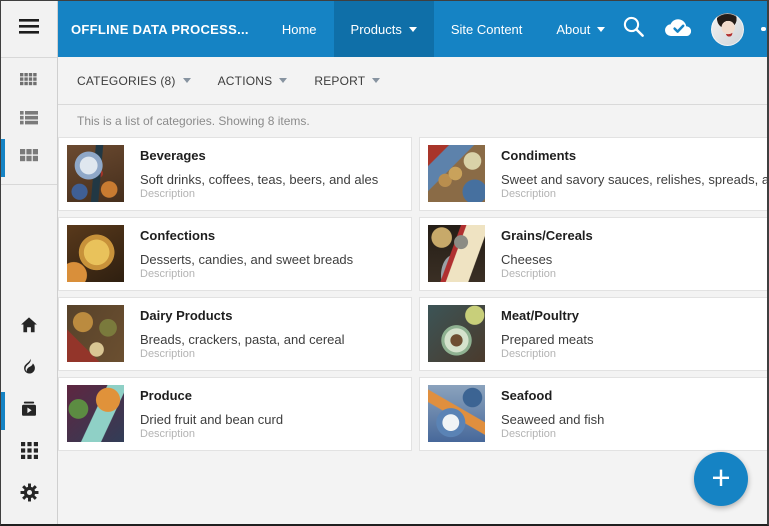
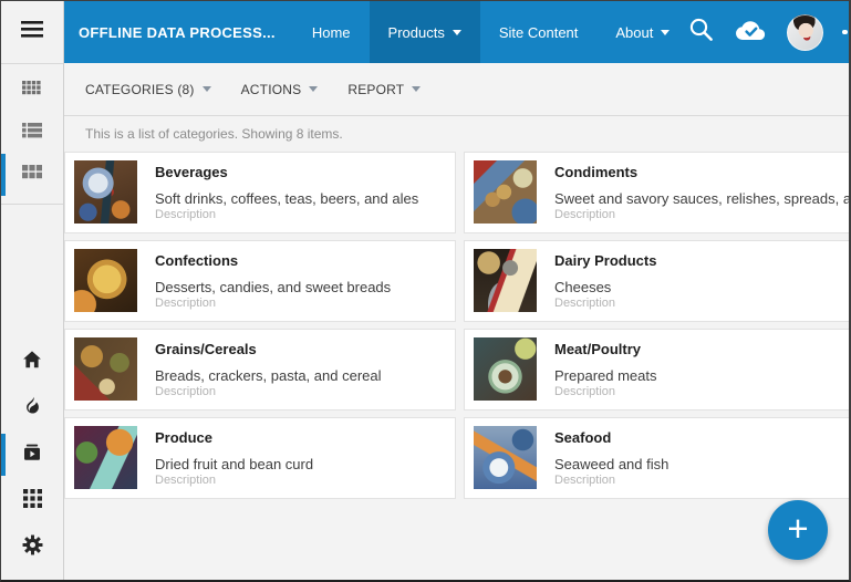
  OFFLINE DATA PROCESS...
  Home
  Products
  Site Content
  About
  CATEGORIES (8)
  ACTIONS
  REPORT
  This is a list of categories. Showing 8 items.
  Beverages
  Soft drinks, coffees, teas, beers, and ales
  Description
  Condiments
  Sweet and savory sauces, relishes, spreads, a
  Description
  Confections
  Desserts, candies, and sweet breads
  Description
- Grains/Cereals
+ Dairy Products
  Cheeses
  Description
- Dairy Products
+ Grains/Cereals
  Breads, crackers, pasta, and cereal
  Description
  Meat/Poultry
  Prepared meats
  Description
  Produce
  Dried fruit and bean curd
  Description
  Seafood
  Seaweed and fish
  Description
  +
